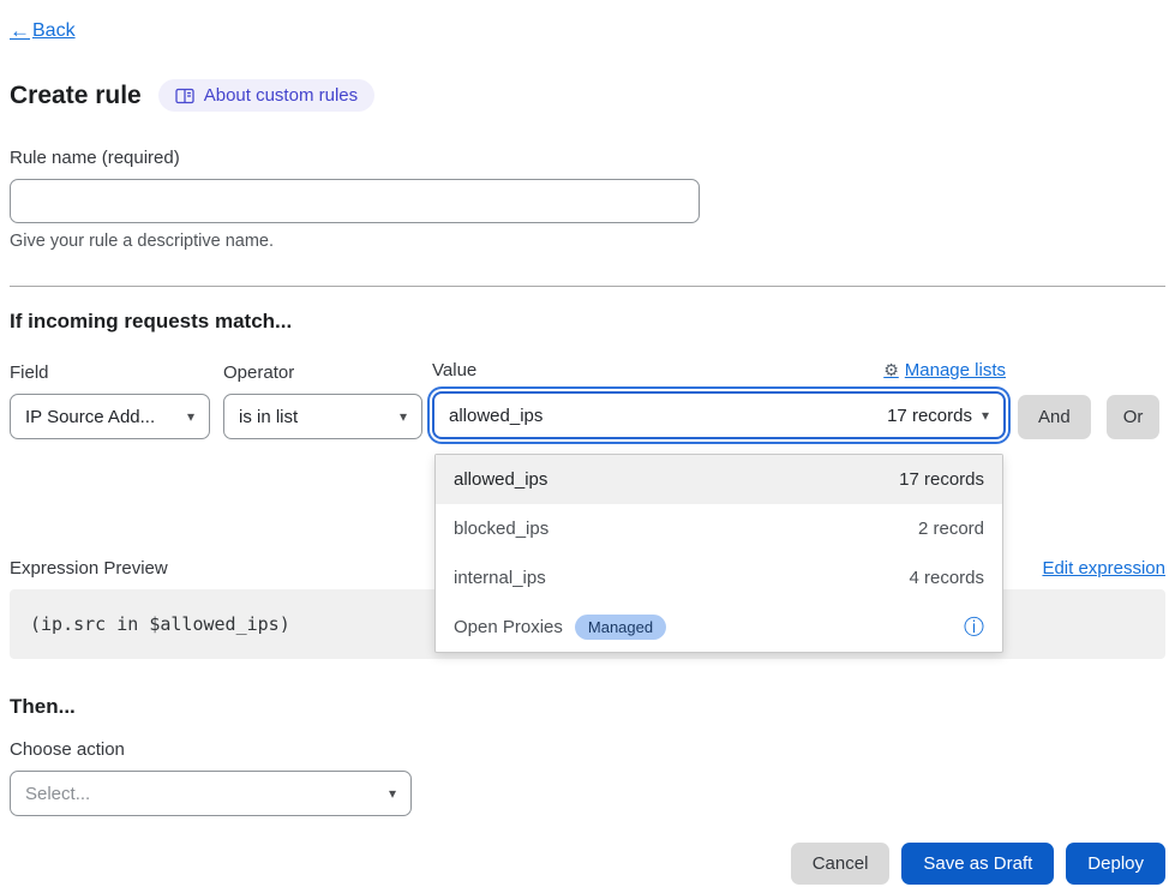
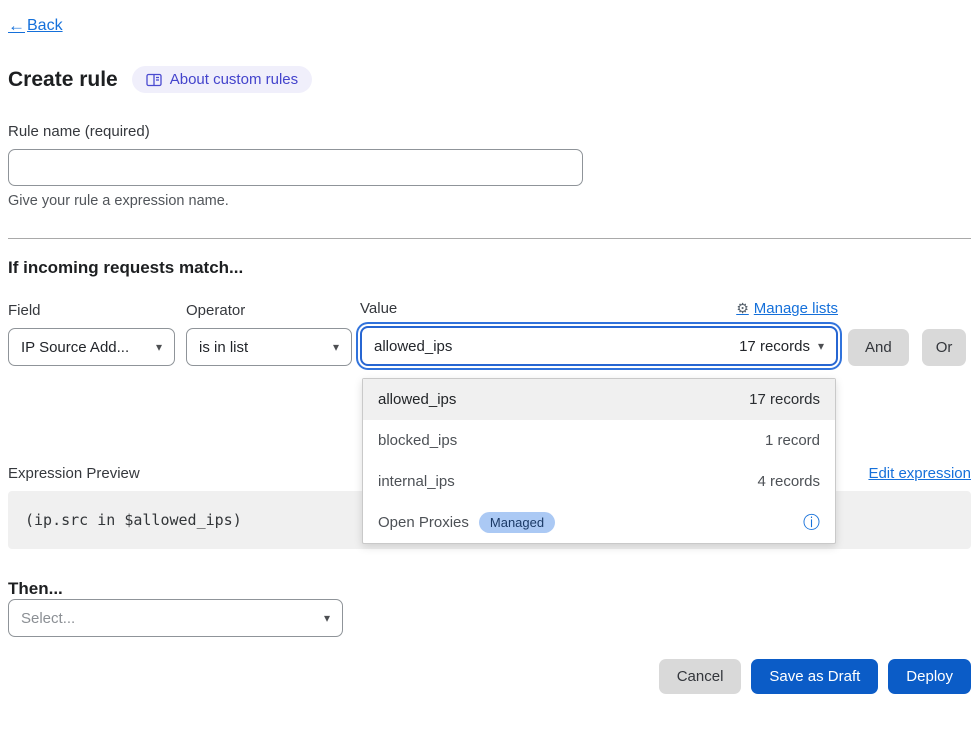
  ←
  Back
  Create rule
  About custom rules
  Rule name (required)
- Give your rule a descriptive name.
+ Give your rule a expression name.
  If incoming requests match...
  Field
  IP Source Add...
  ▾
  Operator
  is in list
  ▾
  Value
  ⚙
  Manage lists
  allowed_ips
  17 records
  ▾
  allowed_ips
  17 records
  blocked_ips
- 2 record
+ 1 record
  internal_ips
  4 records
  Open Proxies
  Managed
  ⓘ
  And
  Or
  Expression Preview
  Edit expression
  (ip.src in $allowed_ips)
  Then...
- Choose action
  Select...
  ▾
  Cancel
  Save as Draft
  Deploy
